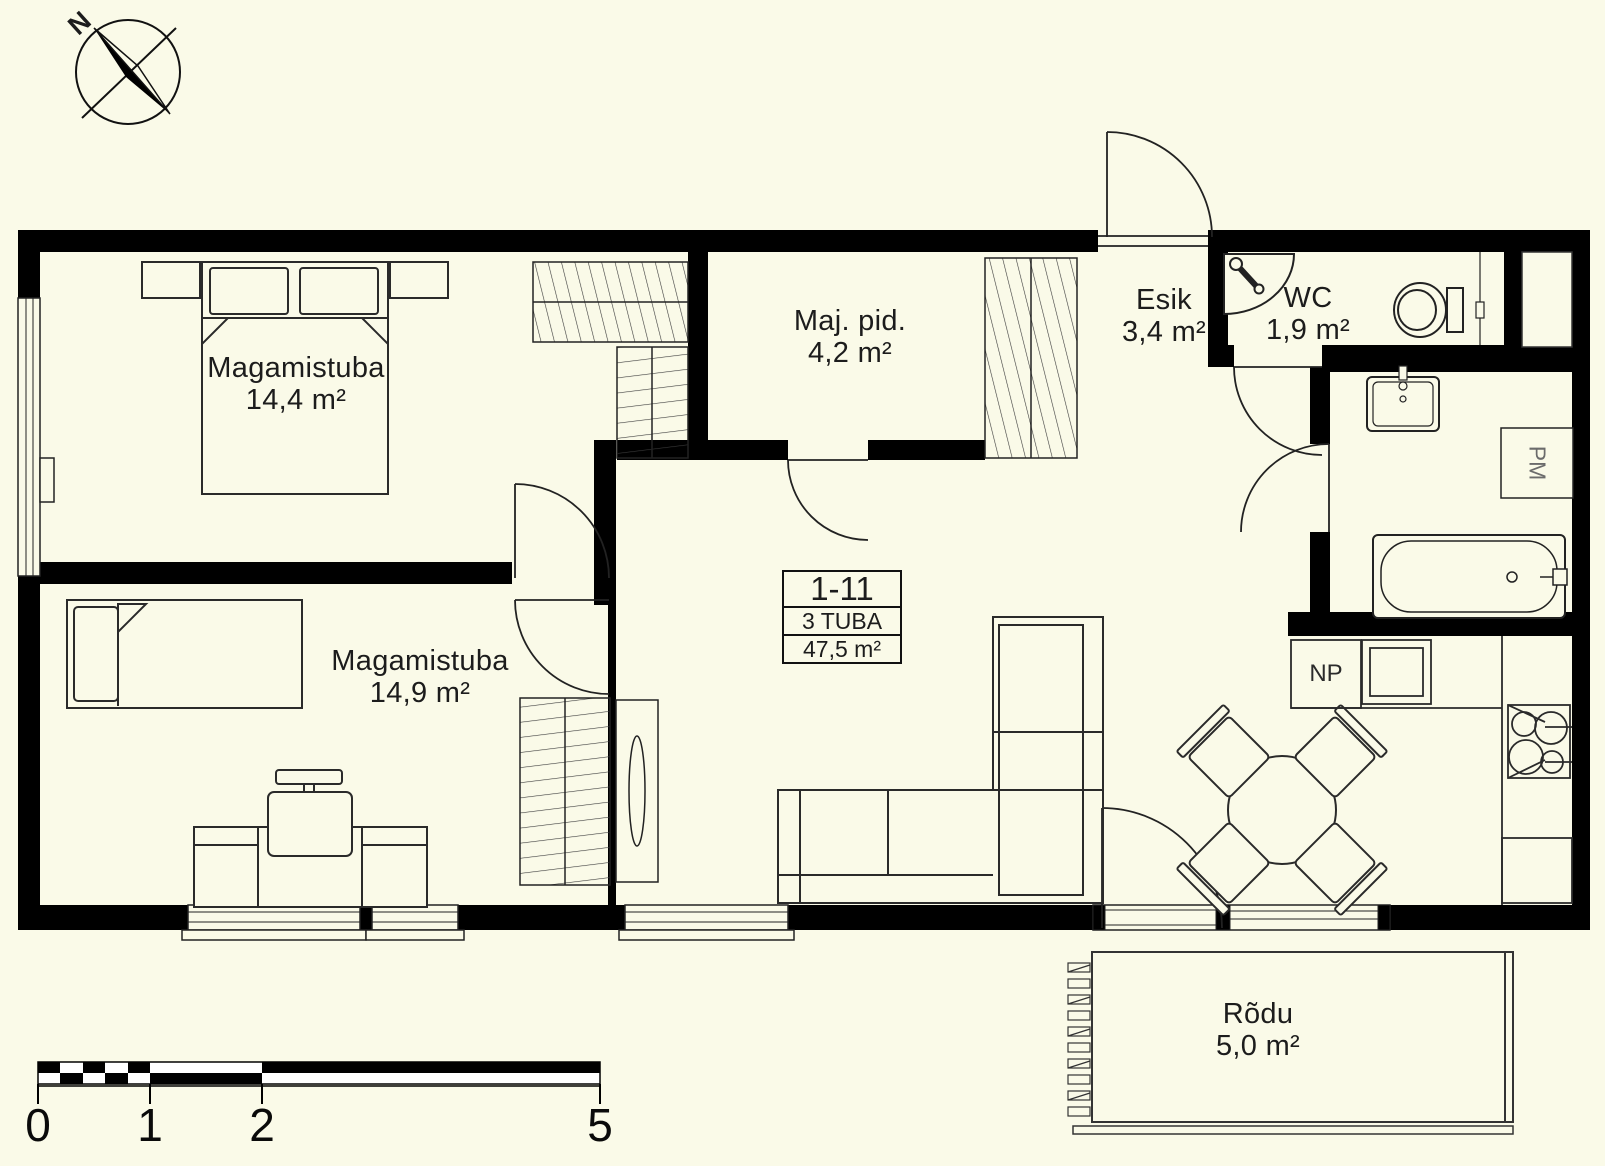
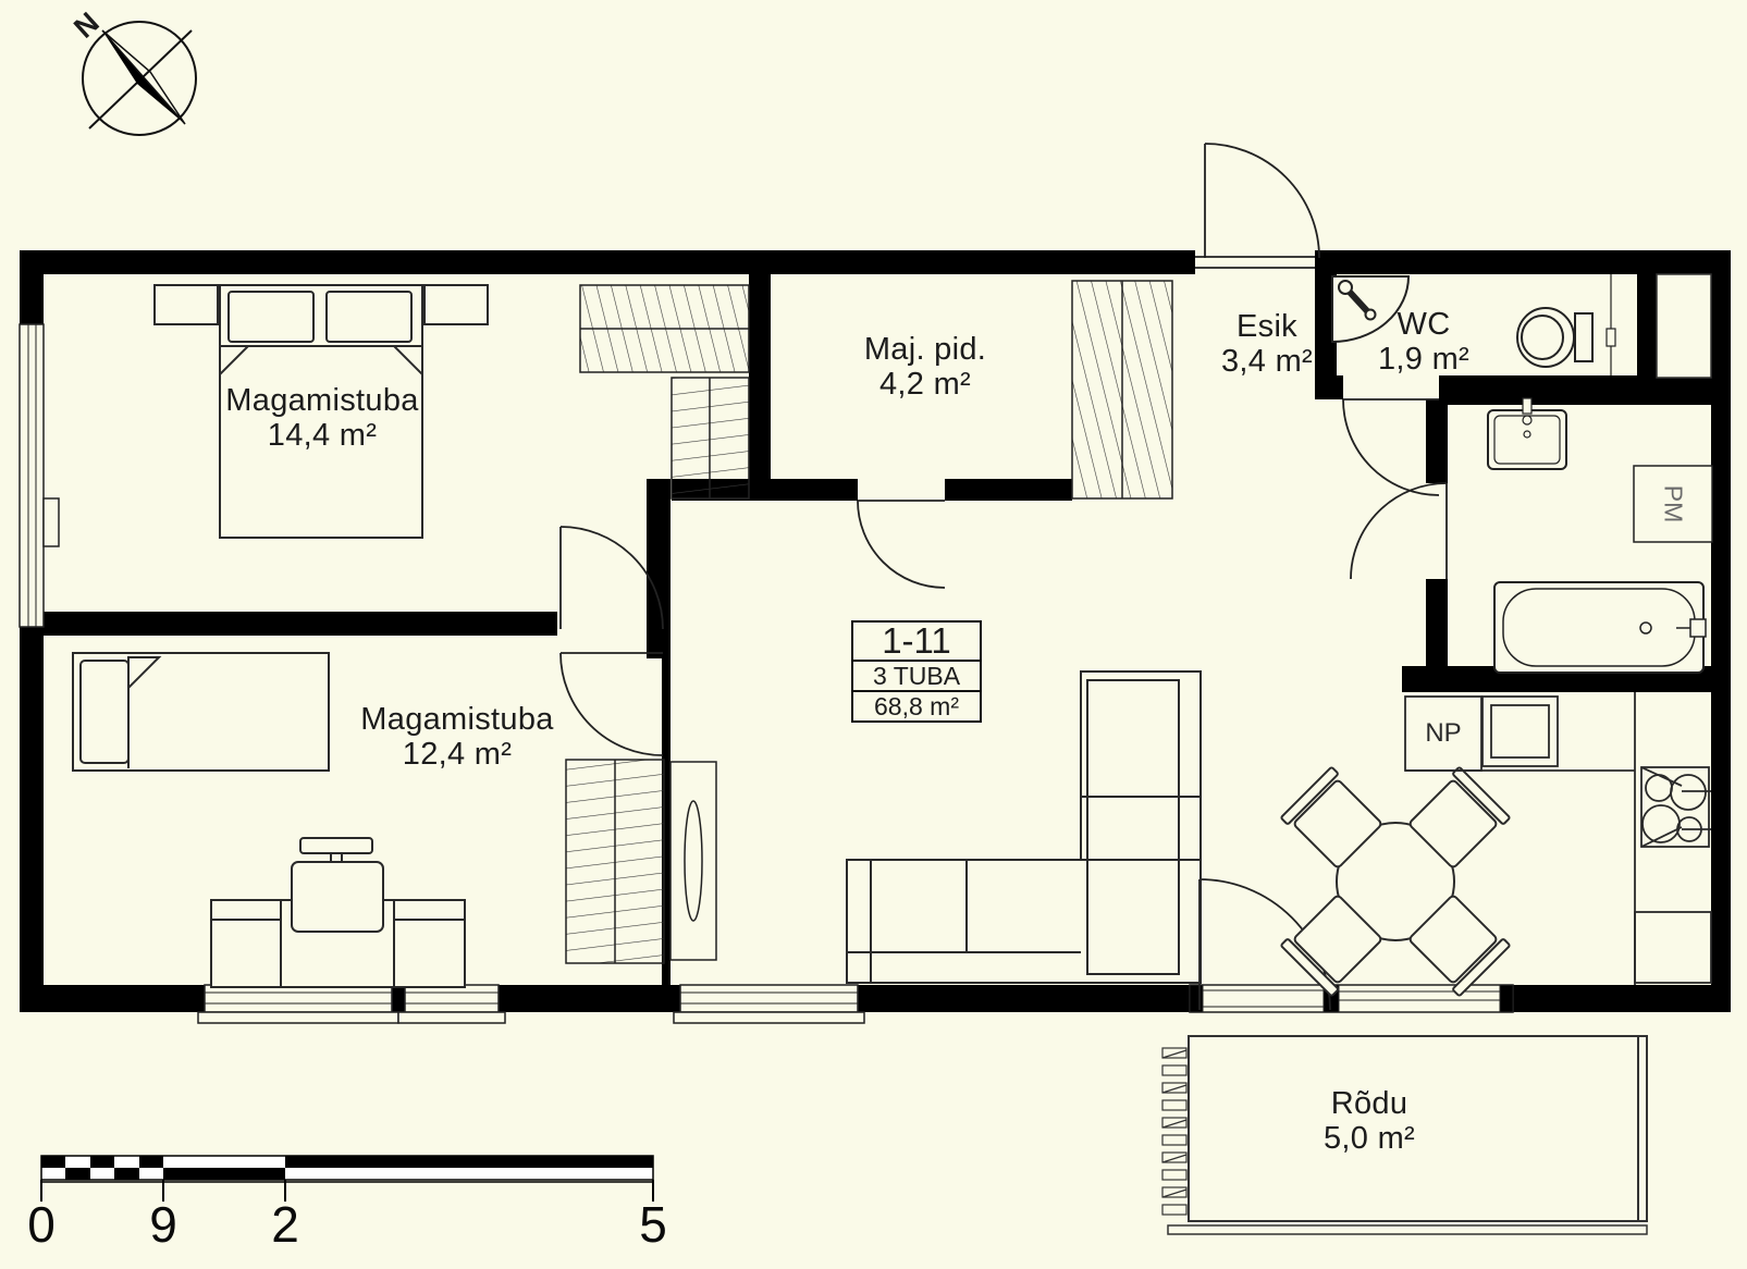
  Magamistuba
  14,4 m²
  Magamistuba
- 14,9 m²
+ 12,4 m²
  Maj. pid.
  4,2 m²
  Esik
  3,4 m²
  WC
  1,9 m²
  Rõdu
  5,0 m²
  1-11
  3 TUBA
- 47,5 m²
+ 68,8 m²
  NP
  0
- 1
+ 9
  2
  5
